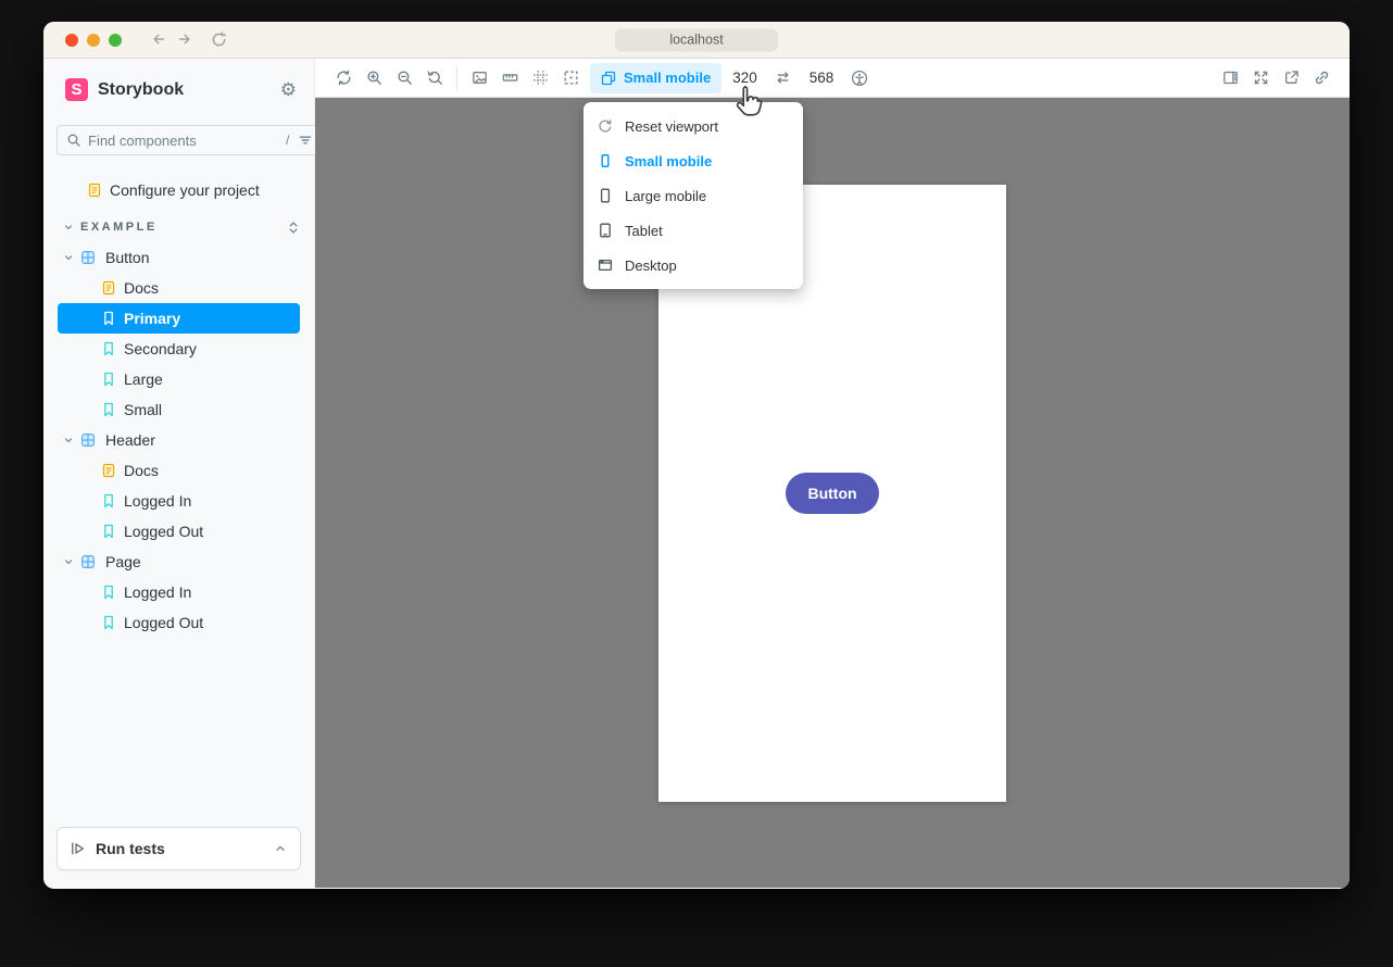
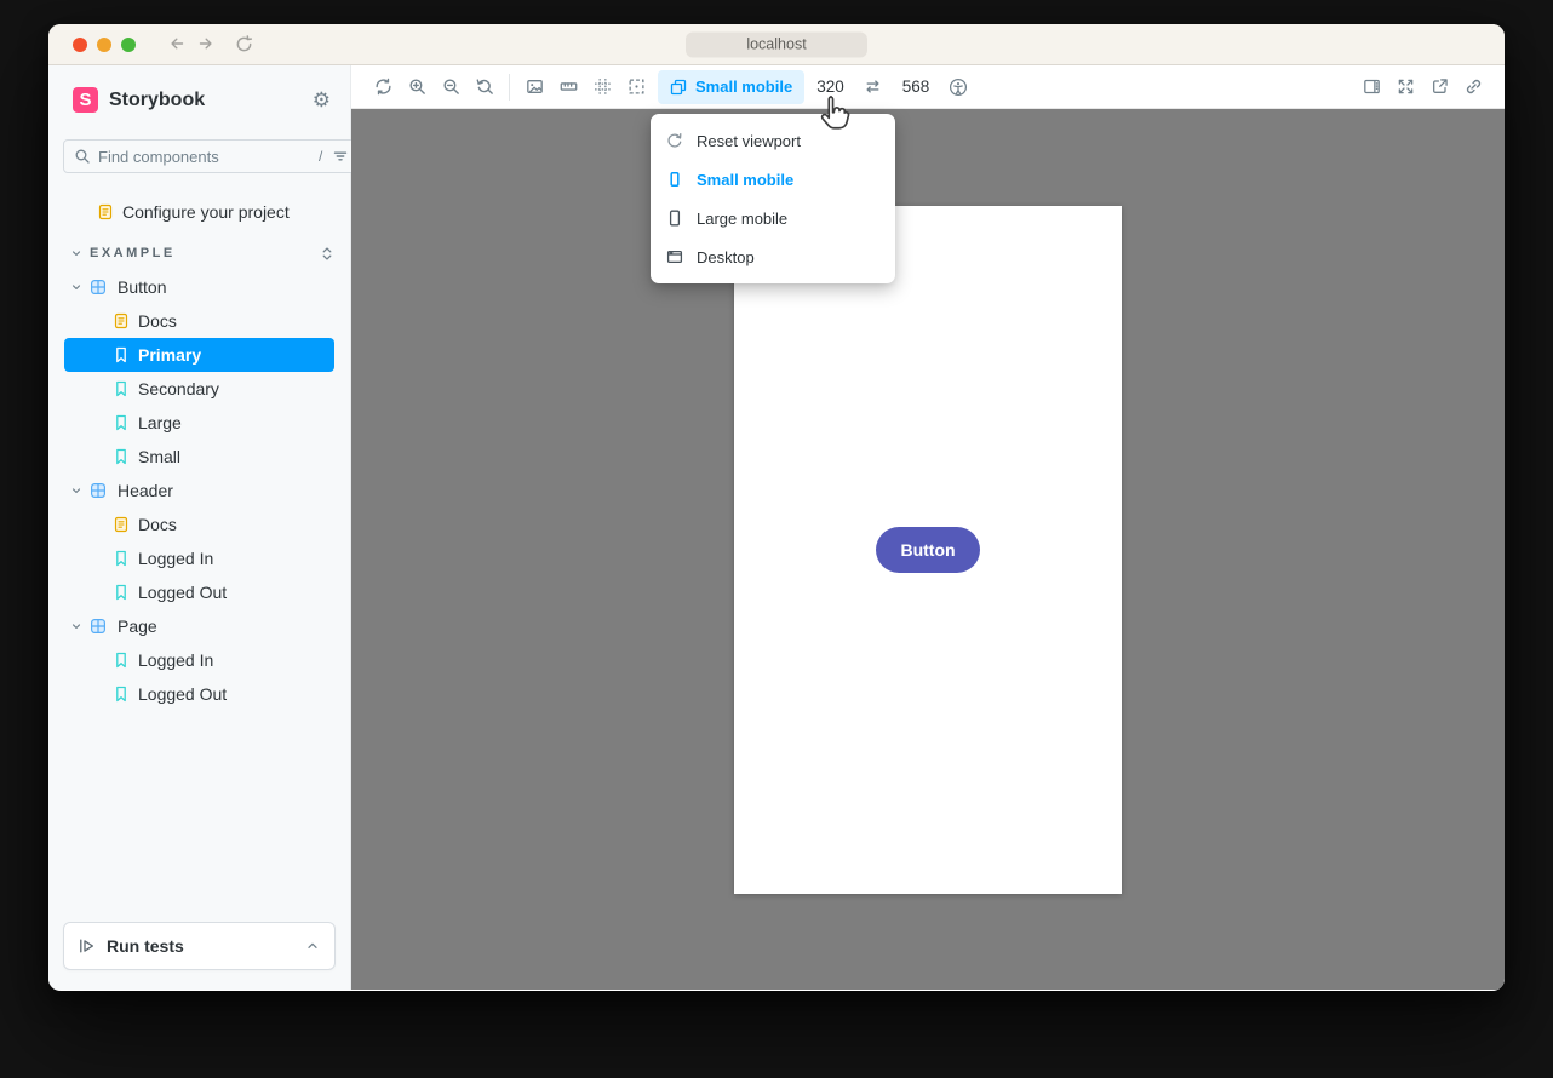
  localhost
  S
  Storybook
  ⚙
  Find components
  /
  Configure your project
  EXAMPLE
  Button
  Docs
  Primary
  Secondary
  Large
  Small
  Header
  Docs
  Logged In
  Logged Out
  Page
  Logged In
  Logged Out
  Run tests
  Small mobile
  320
  568
  Button
  Reset viewport
  Small mobile
  Large mobile
- Tablet
  Desktop
